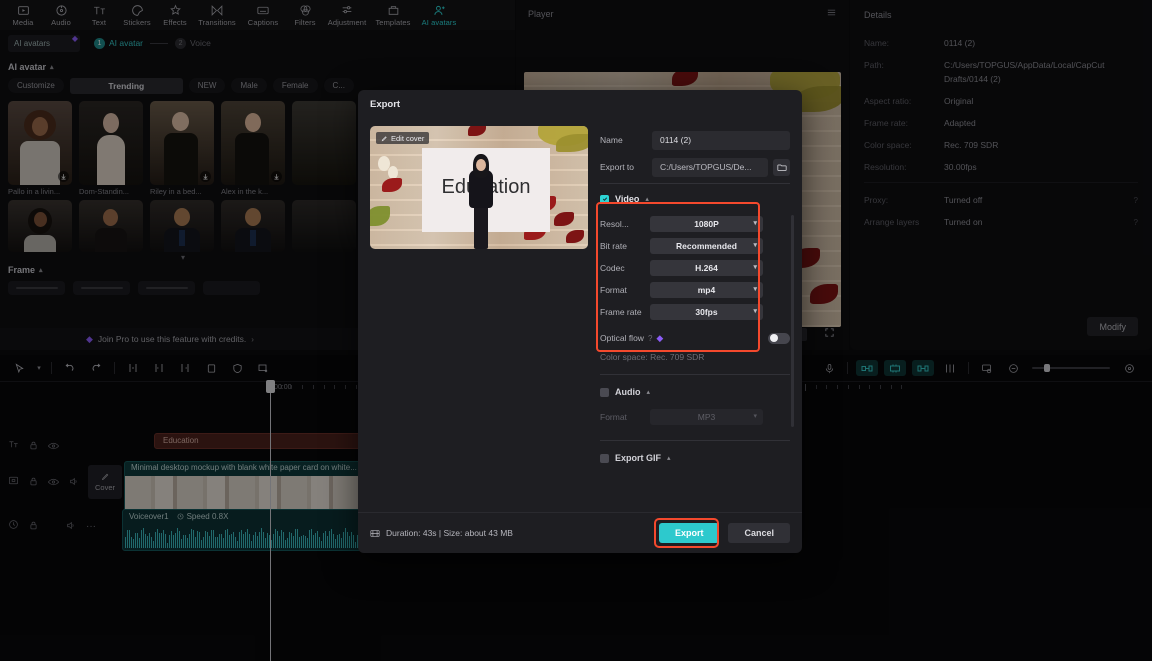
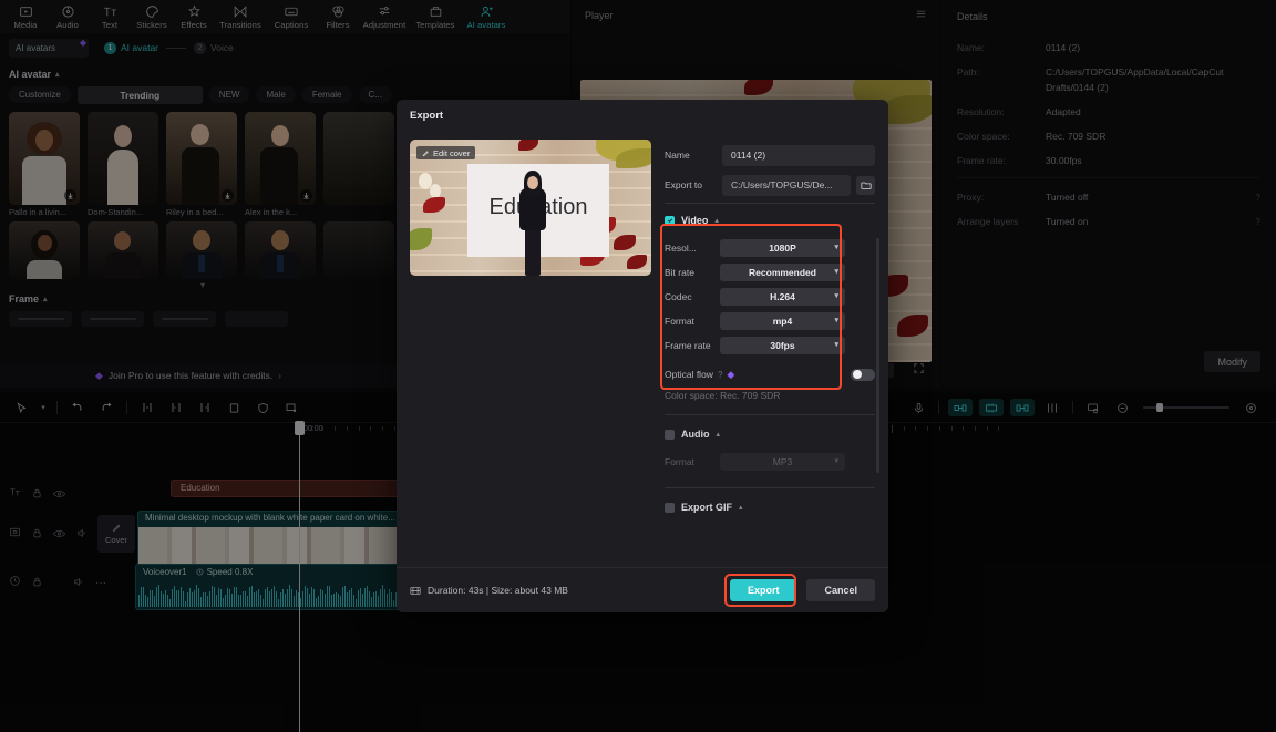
  Media
  Audio
  Text
  Stickers
  Effects
  Transitions
  Captions
  Filters
  Adjustment
  Templates
  AI avatars
  AI avatars
  ◆
  AI avatar
  Voice
  AI avatar
  Customize
  Trending
  NEW
  Male
  Female
  C...
  Pallo in a livin...
  Dom-Standin...
  Riley in a bed...
  Alex in the k...
  ▾
  Frame
  ◆
  Join Pro to use this feature with credits.
  ›
  Player
  Details
  Name:
  0114 (2)
  Path:
  C:/Users/TOPGUS/AppData/Local/CapCut Drafts/0144 (2)
- Aspect ratio:
- Original
- Frame rate:
+ Resolution:
  Adapted
  Color space:
  Rec. 709 SDR
- Resolution:
+ Frame rate:
  30.00fps
  Proxy:
  Turned off
  ?
  Arrange layers
  Turned on
  ?
  Modify
  Education
  Cover
  Minimal desktop mockup with blank whte paper card on white...
  ···
  Voiceover1
  Speed 0.8X
  Export
  Edit cover
  Name
  0114 (2)
  Export to
  C:/Users/TOPGUS/De...
  Video
  Resol...
  1080P
  Bit rate
  Recommended
  Codec
  H.264
  Format
  mp4
  Frame rate
  30fps
  Optical flow
  ?
  ◆
  Color space: Rec. 709 SDR
  Audio
  Format
  MP3
  Export GIF
  Duration: 43s | Size: about 43 MB
  Export
  Cancel
